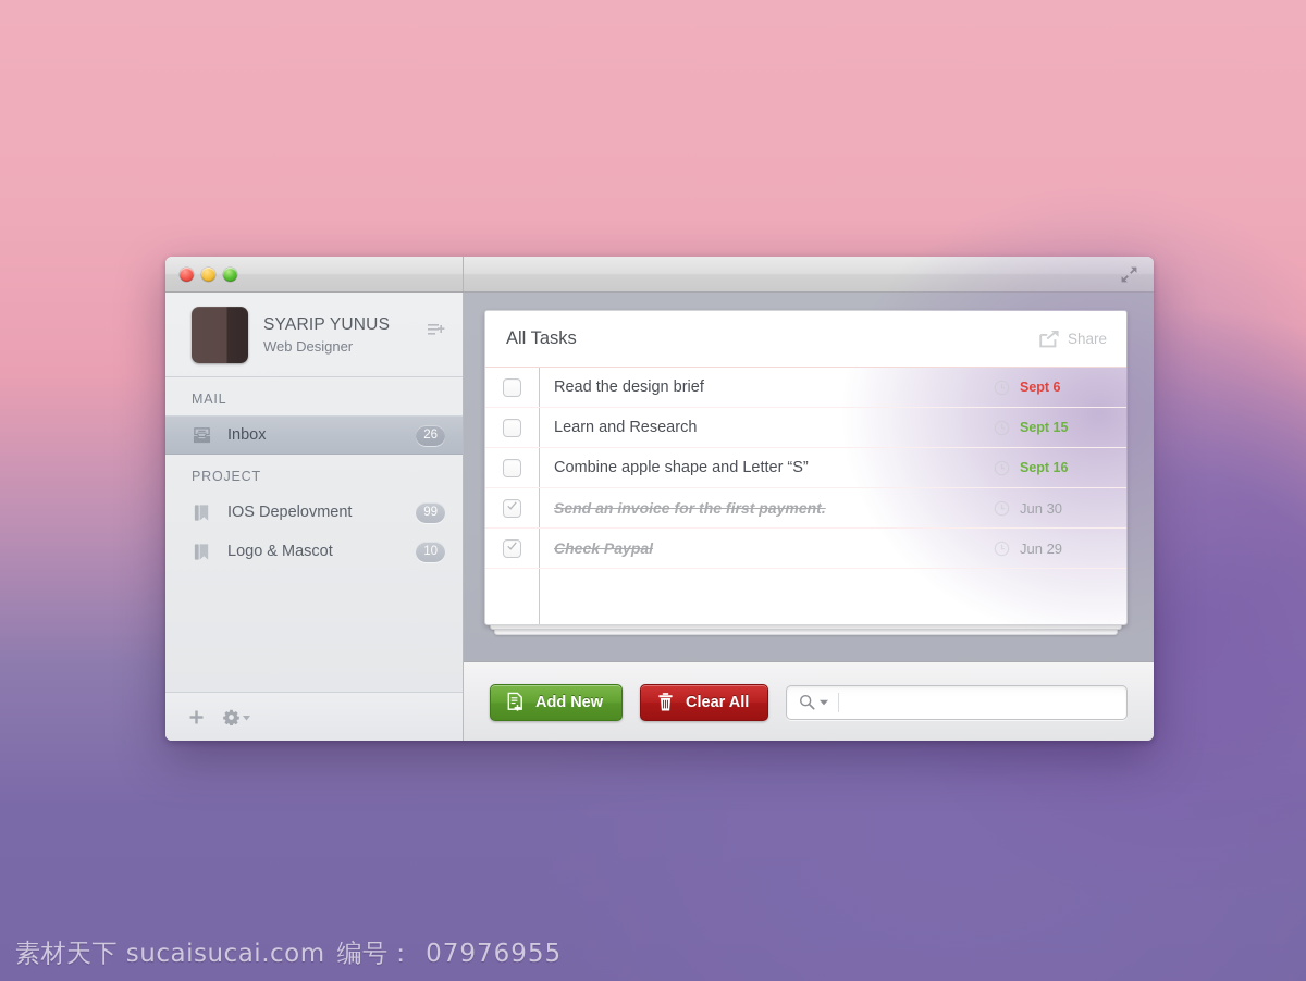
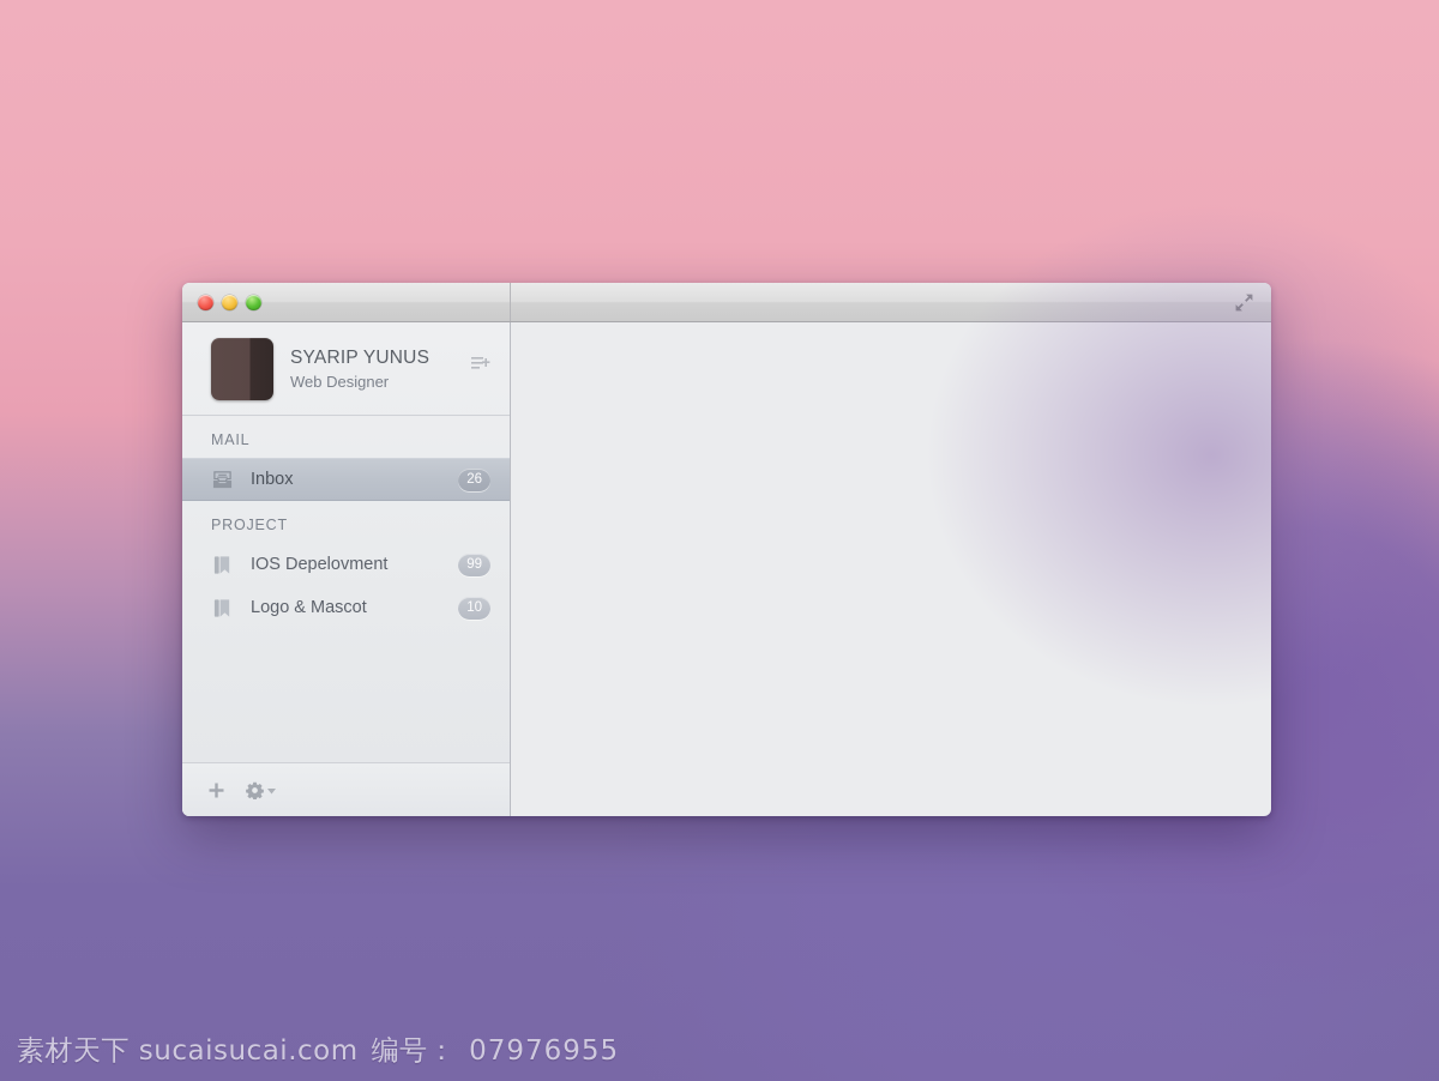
- All Tasks
- Share
- Read the design brief
- Sept 6
- Learn and Research
- Sept 15
- Combine apple shape and Letter “S”
- Sept 16
- Send an invoice for the first payment.
- Jun 30
- Check Paypal
- Jun 29
